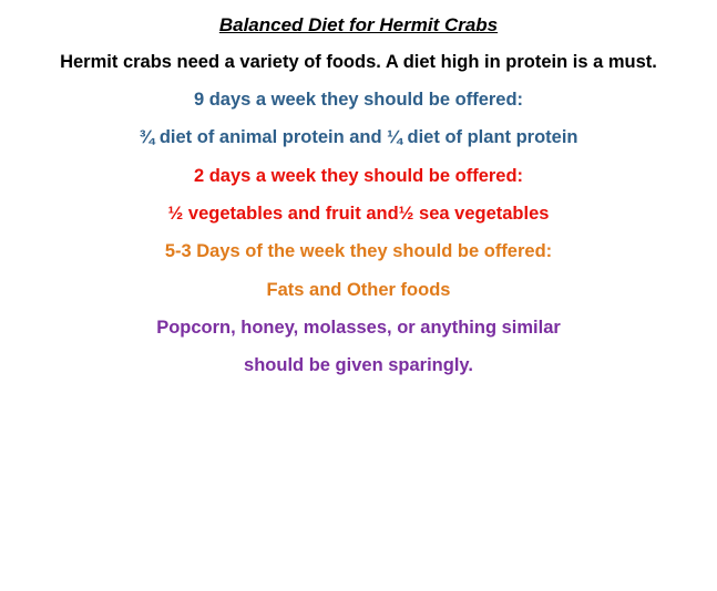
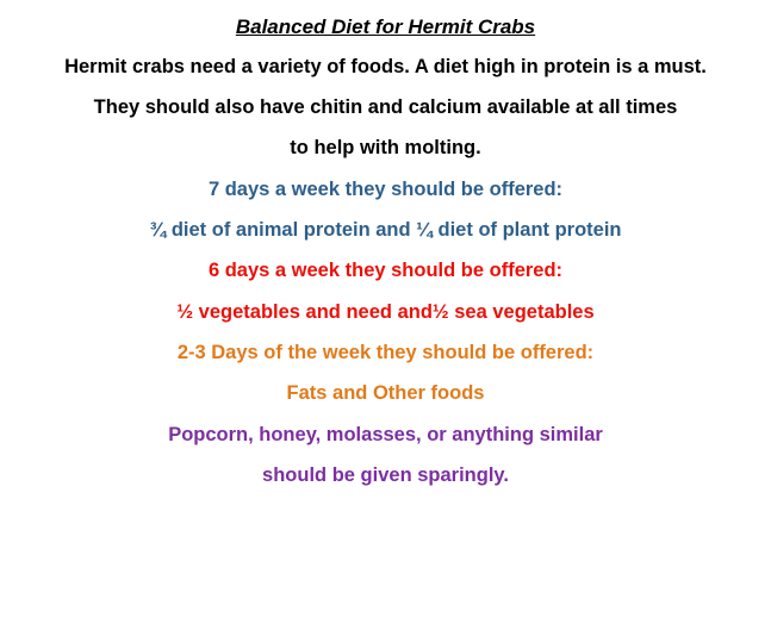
  Balanced Diet for Hermit Crabs
  Hermit crabs need a variety of foods. A diet high in protein is a must.
+ They should also have chitin and calcium available at all times
+ to help with molting.
- 9 days a week they should be offered:
+ 7 days a week they should be offered:
  ¾ diet of animal protein and ¼ diet of plant protein
- 2 days a week they should be offered:
+ 6 days a week they should be offered:
- ½ vegetables and fruit and½ sea vegetables
+ ½ vegetables and need and½ sea vegetables
- 5-3 Days of the week they should be offered:
+ 2-3 Days of the week they should be offered:
  Fats and Other foods
  Popcorn, honey, molasses, or anything similar
  should be given sparingly.
